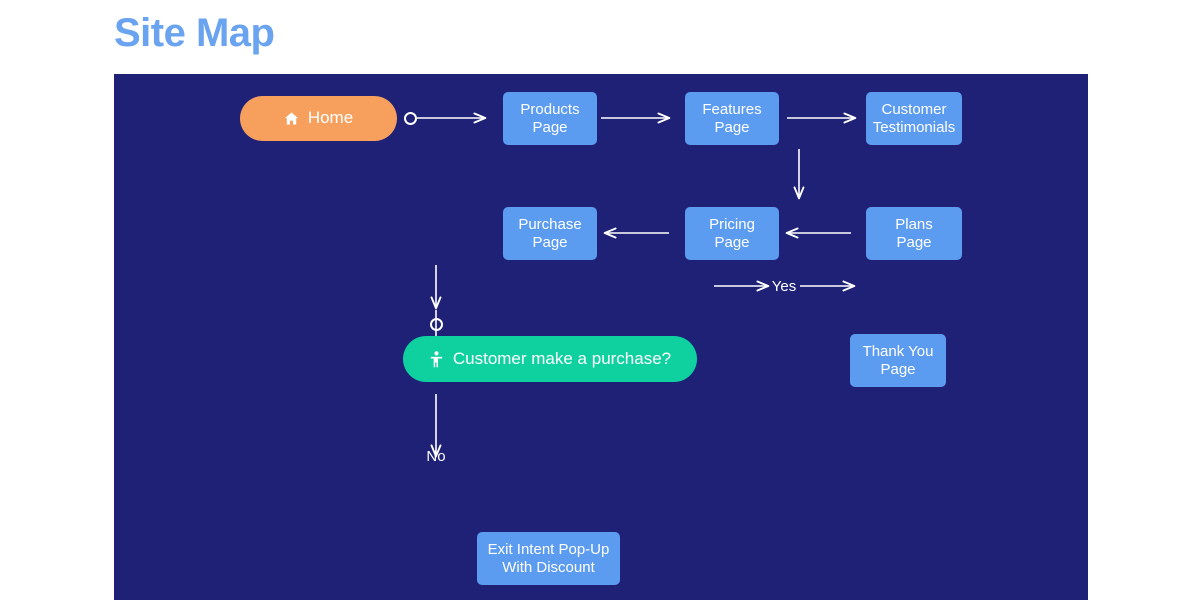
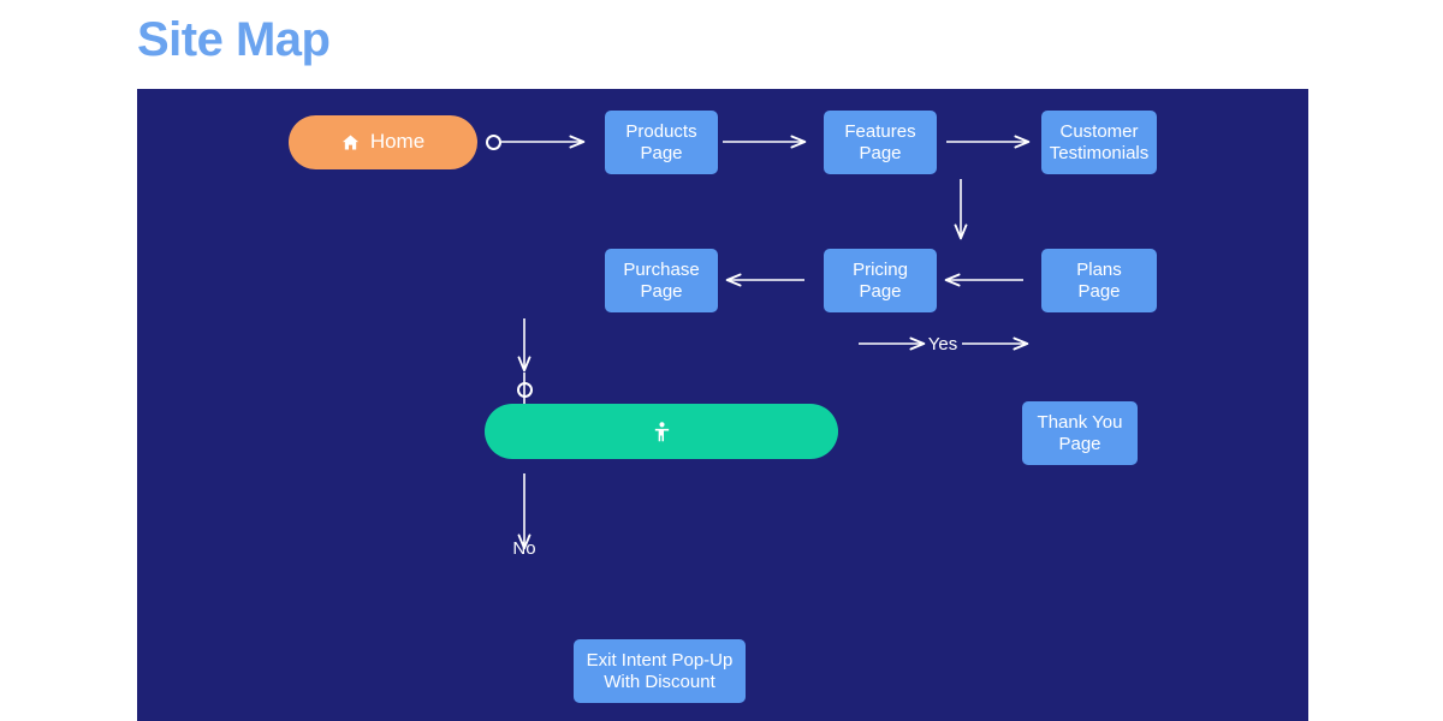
  Site Map
  Home
  Products
  Page
  Features
  Page
  Customer
  Testimonials
  Plans
  Page
  Pricing
  Page
  Purchase
  Page
- Customer make a purchase?
  Yes
  No
  Thank You
  Page
  Exit Intent Pop-Up
  With Discount
